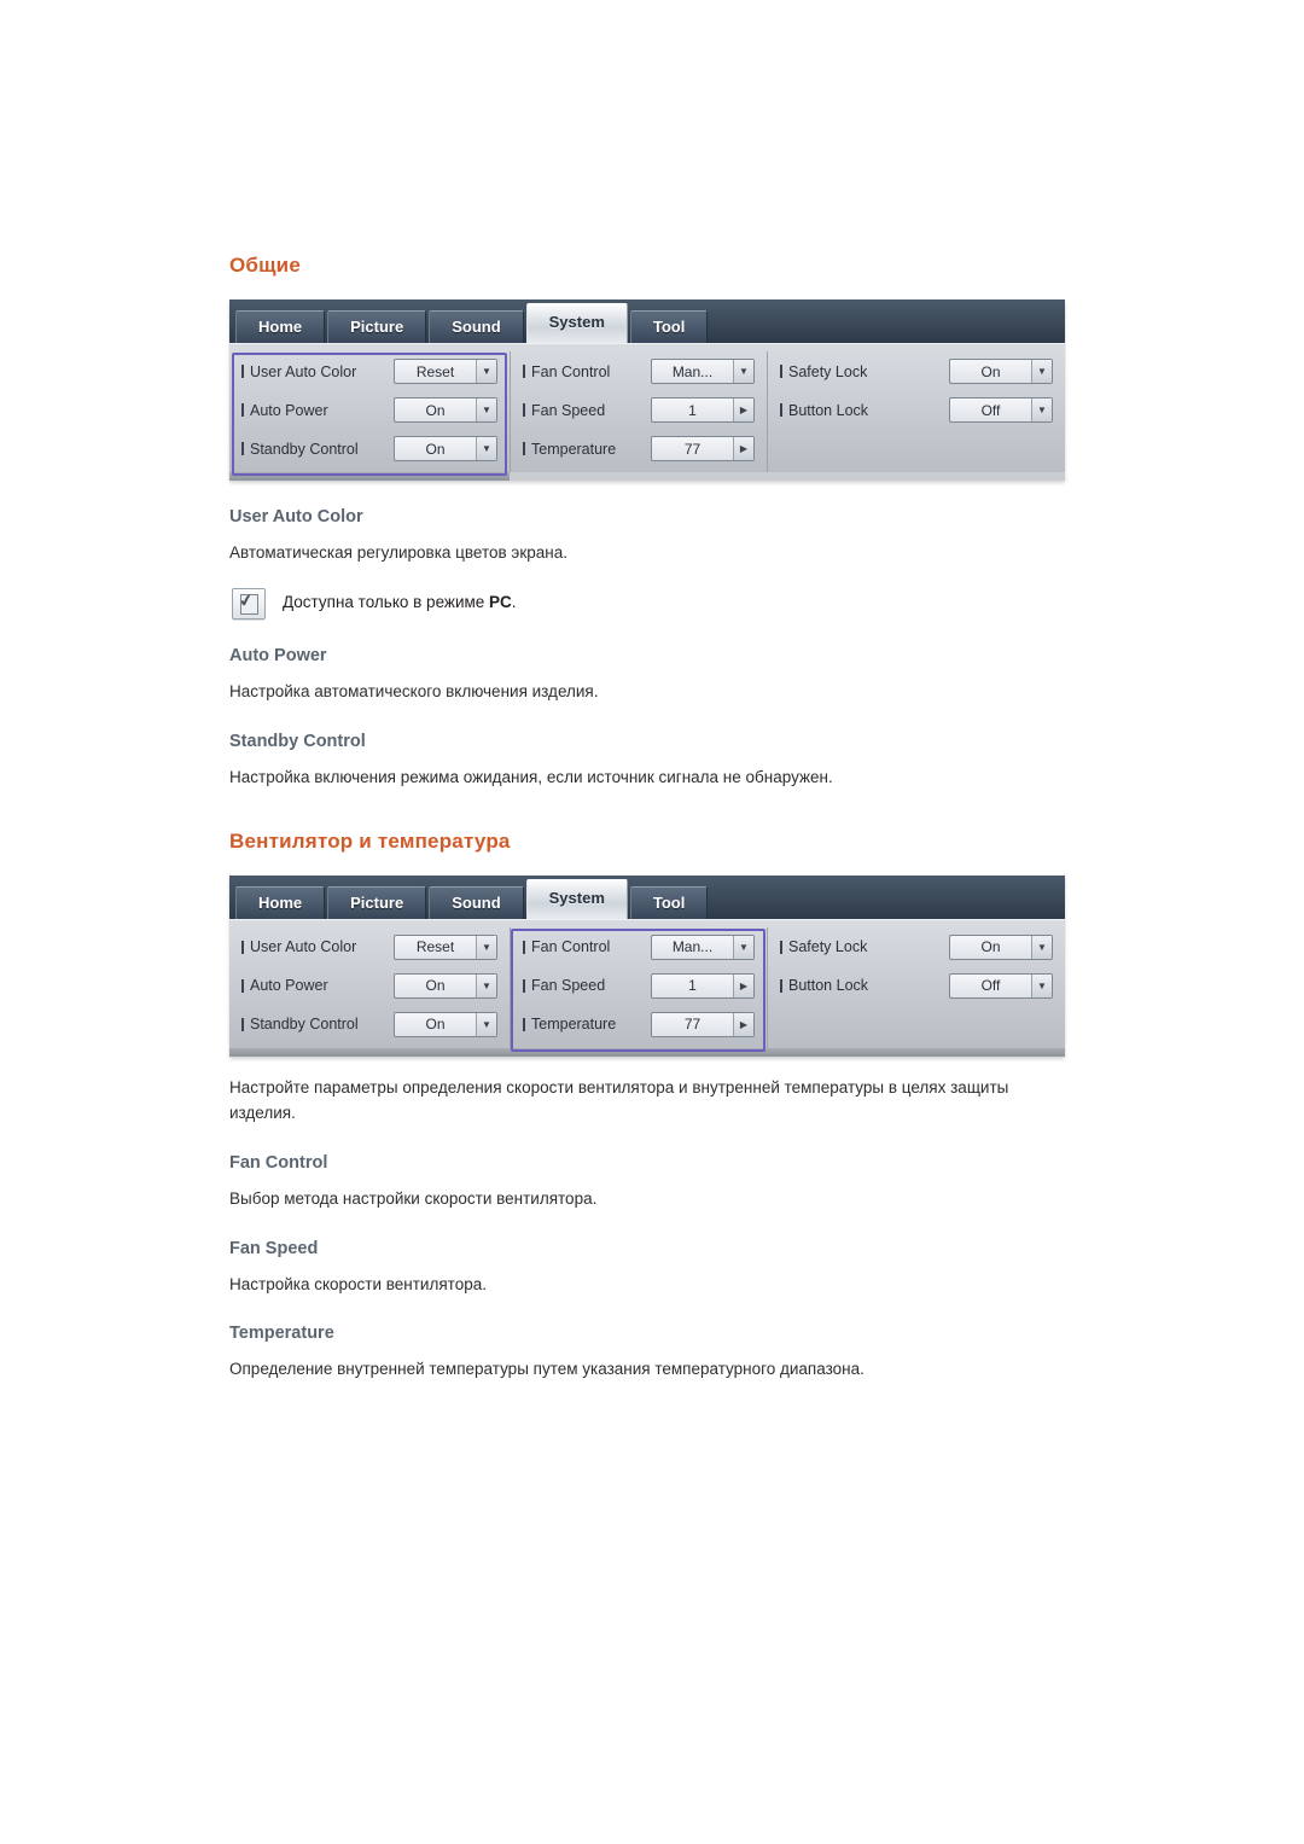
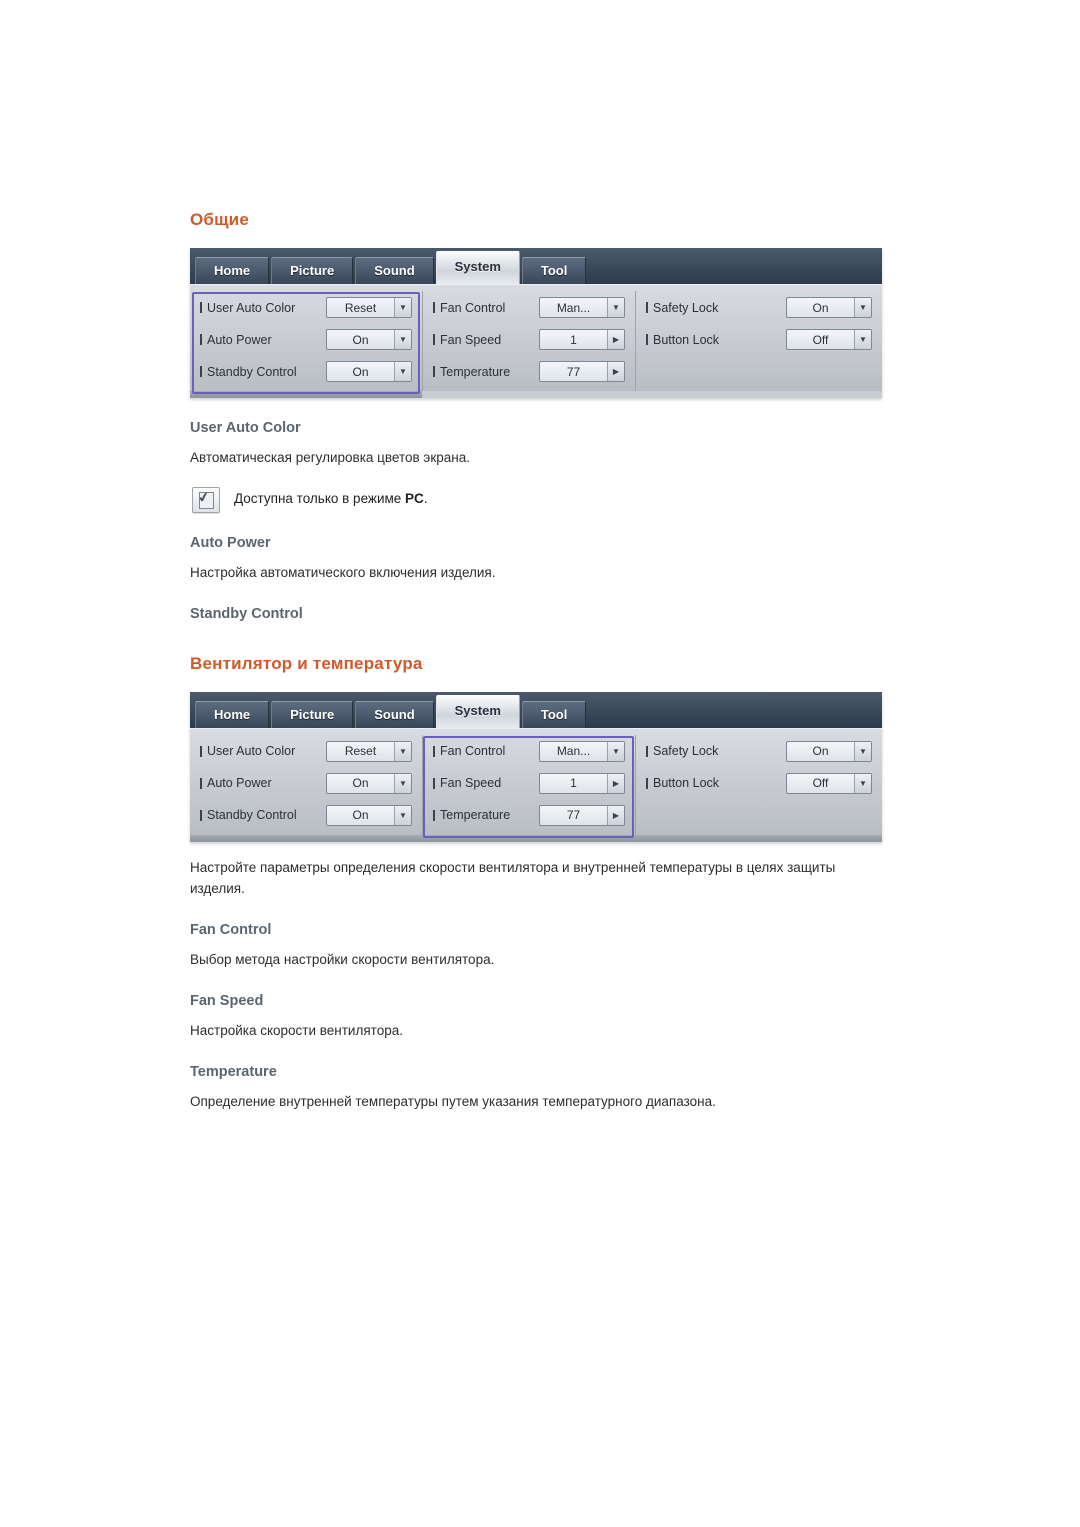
  Общие
  Home
  Picture
  Sound
  System
  Tool
  User Auto Color
  Reset
  ▼
  Auto Power
  On
  ▼
  Standby Control
  On
  ▼
  Fan Control
  Man...
  ▼
  Fan Speed
  1
  ▶
  Temperature
  77
  ▶
  Safety Lock
  On
  ▼
  Button Lock
  Off
  ▼
  User Auto Color
  Автоматическая регулировка цветов экрана.
  Доступна только в режиме PC.
  Auto Power
  Настройка автоматического включения изделия.
  Standby Control
- Настройка включения режима ожидания, если источник сигнала не обнаружен.
  Вентилятор и температура
  Home
  Picture
  Sound
  System
  Tool
  User Auto Color
  Reset
  ▼
  Auto Power
  On
  ▼
  Standby Control
  On
  ▼
  Fan Control
  Man...
  ▼
  Fan Speed
  1
  ▶
  Temperature
  77
  ▶
  Safety Lock
  On
  ▼
  Button Lock
  Off
  ▼
  Настройте параметры определения скорости вентилятора и внутренней температуры в целях защиты изделия.
  Fan Control
  Выбор метода настройки скорости вентилятора.
  Fan Speed
  Настройка скорости вентилятора.
  Temperature
  Определение внутренней температуры путем указания температурного диапазона.
